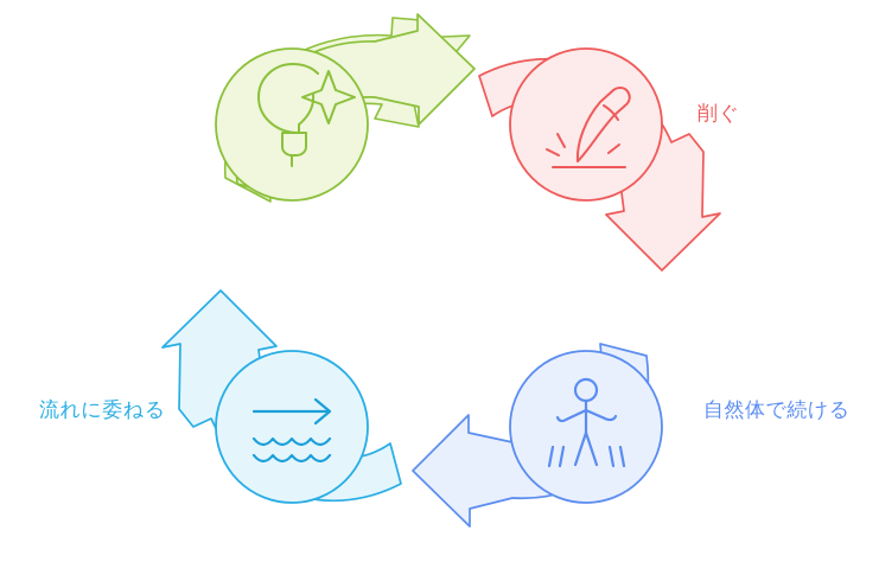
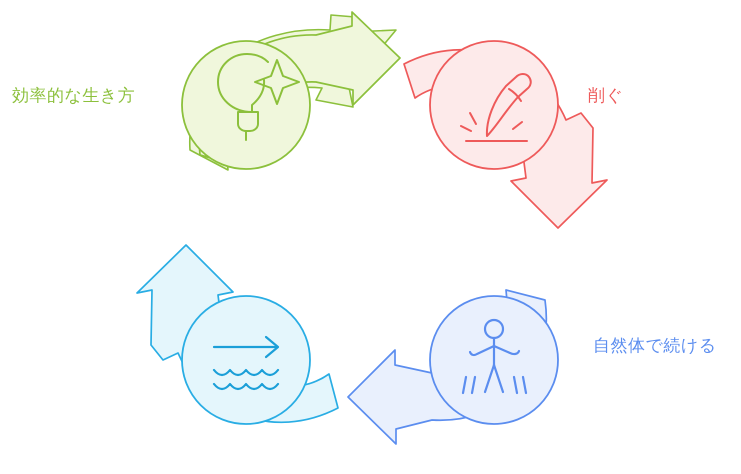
+ 効率的な生き方
  削ぐ
  自然体で続ける
- 流れに委ねる
